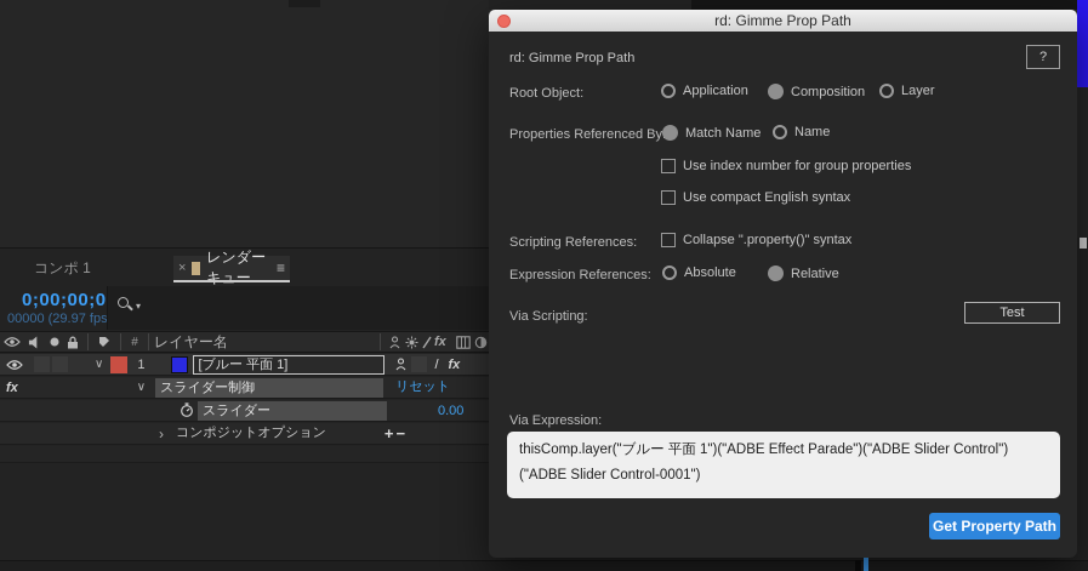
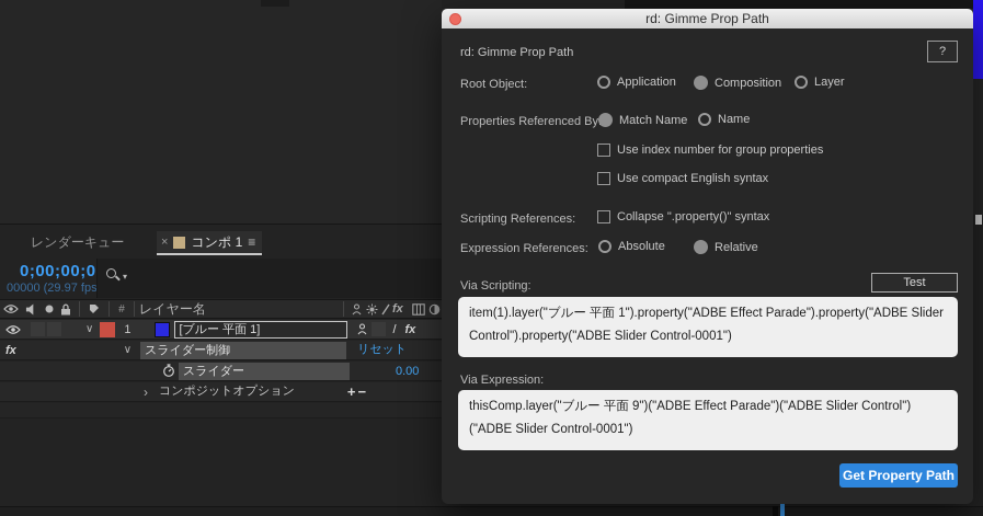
- コンポ 1
+ レンダーキュー
  ×
- レンダーキュー
+ コンポ 1
  ≡
  0;00;00;0
  00000 (29.97 fps
  ▾
  #
  レイヤー名
  fx
  ∨
  1
  [ブルー 平面 1]
  /
  fx
  fx
  ∨
  スライダー制御
  リセット
  スライダー
  0.00
  ›
  コンポジットオプション
  +−
  rd: Gimme Prop Path
  rd: Gimme Prop Path
  ?
  Root Object:
  Application
  Composition
  Layer
  Properties Referenced By
  Match Name
  Name
  Use index number for group properties
  Use compact English syntax
  Scripting References:
  Collapse ".property()" syntax
  Expression References:
  Absolute
  Relative
  Via Scripting:
  Test
+ item(1).layer("ブルー 平面 1").property("ADBE Effect Parade").property("ADBE Slider Control").property("ADBE Slider Control-0001")
  Via Expression:
- thisComp.layer("ブルー 平面 1")("ADBE Effect Parade")("ADBE Slider Control")("ADBE Slider Control-0001")
+ thisComp.layer("ブルー 平面 9")("ADBE Effect Parade")("ADBE Slider Control")("ADBE Slider Control-0001")
  Get Property Path
